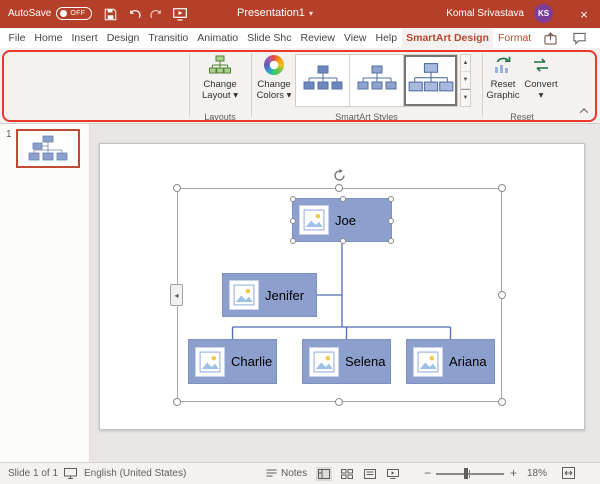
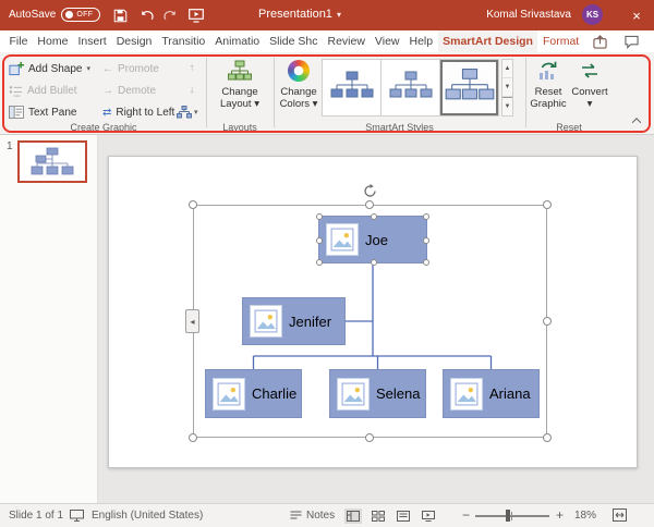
  AutoSave
  Presentation1
  ▾
  Komal Srivastava
  KS
  ×
  File
  Home
  Insert
  Design
  Transitio
  Animatio
  Slide Shc
  Review
  View
  Help
  SmartArt Design
  Format
+ Add Shape
+ Add Bullet
+ Text Pane
+ ←
+ Promote
+ →
+ Demote
+ ⇄
+ Right to Left
+ ↑
+ ↓
+ Create Graphic
  Change
  Layout ▾
  Layouts
  Change
  Colors ▾
  SmartArt Styles
  Reset
  Graphic
  Convert
  ▾
  Reset
  1
  ◂
  Joe
  Jenifer
  Charlie
  Selena
  Ariana
  Slide 1 of 1
  English (United States)
  Notes
  −
  +
  18%
